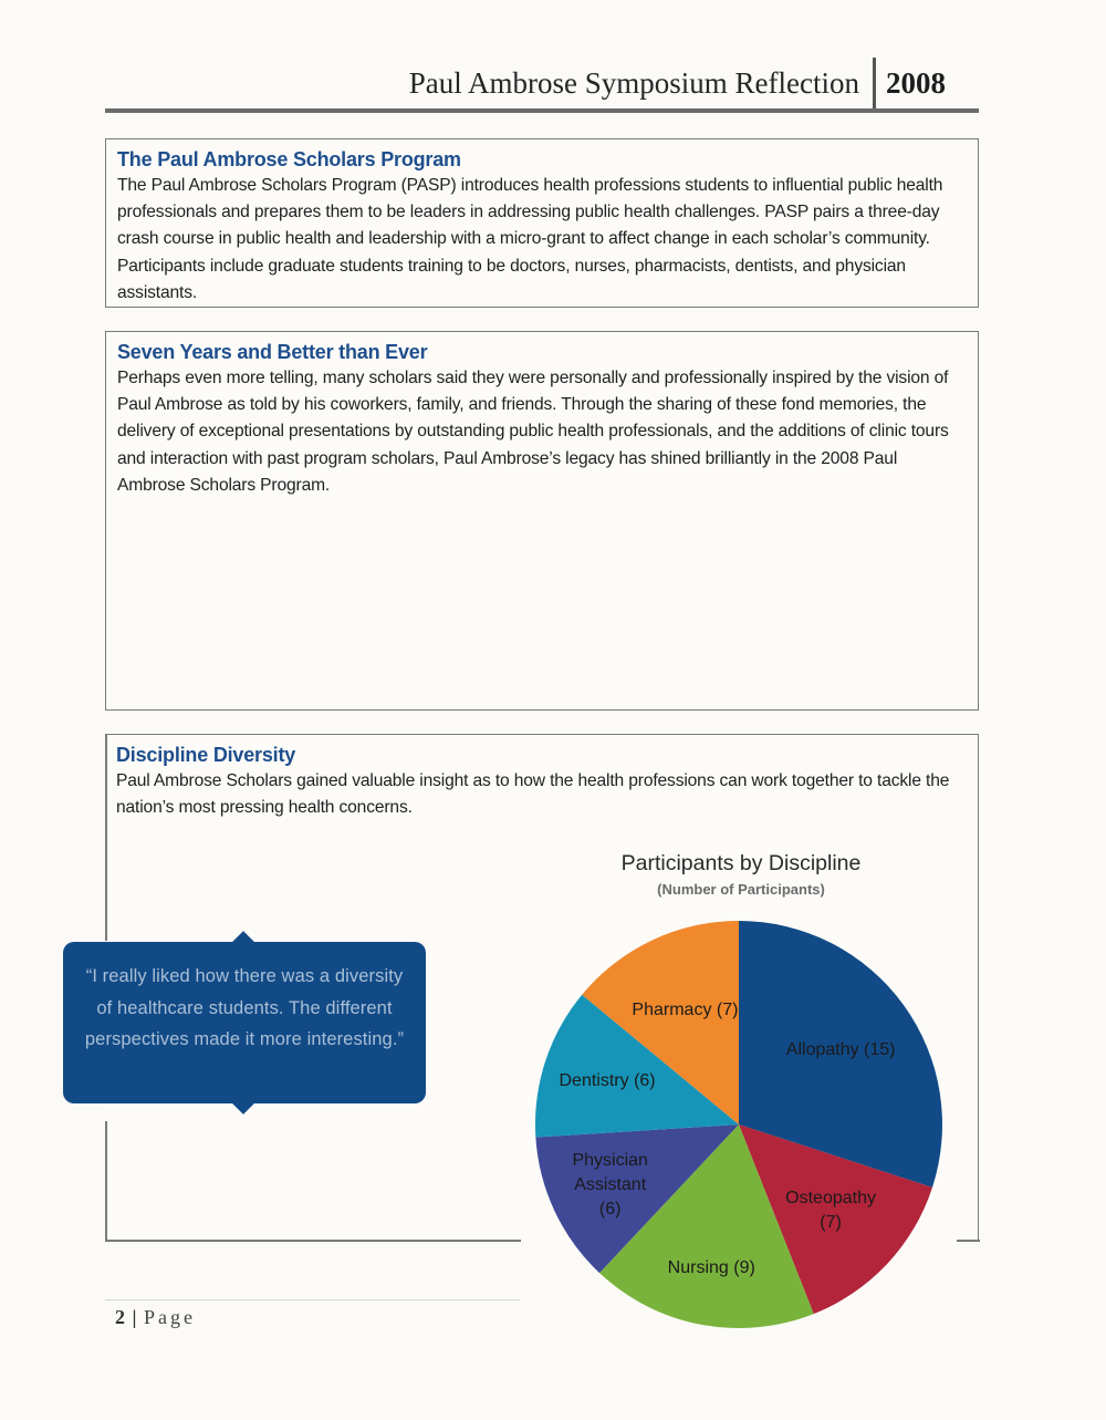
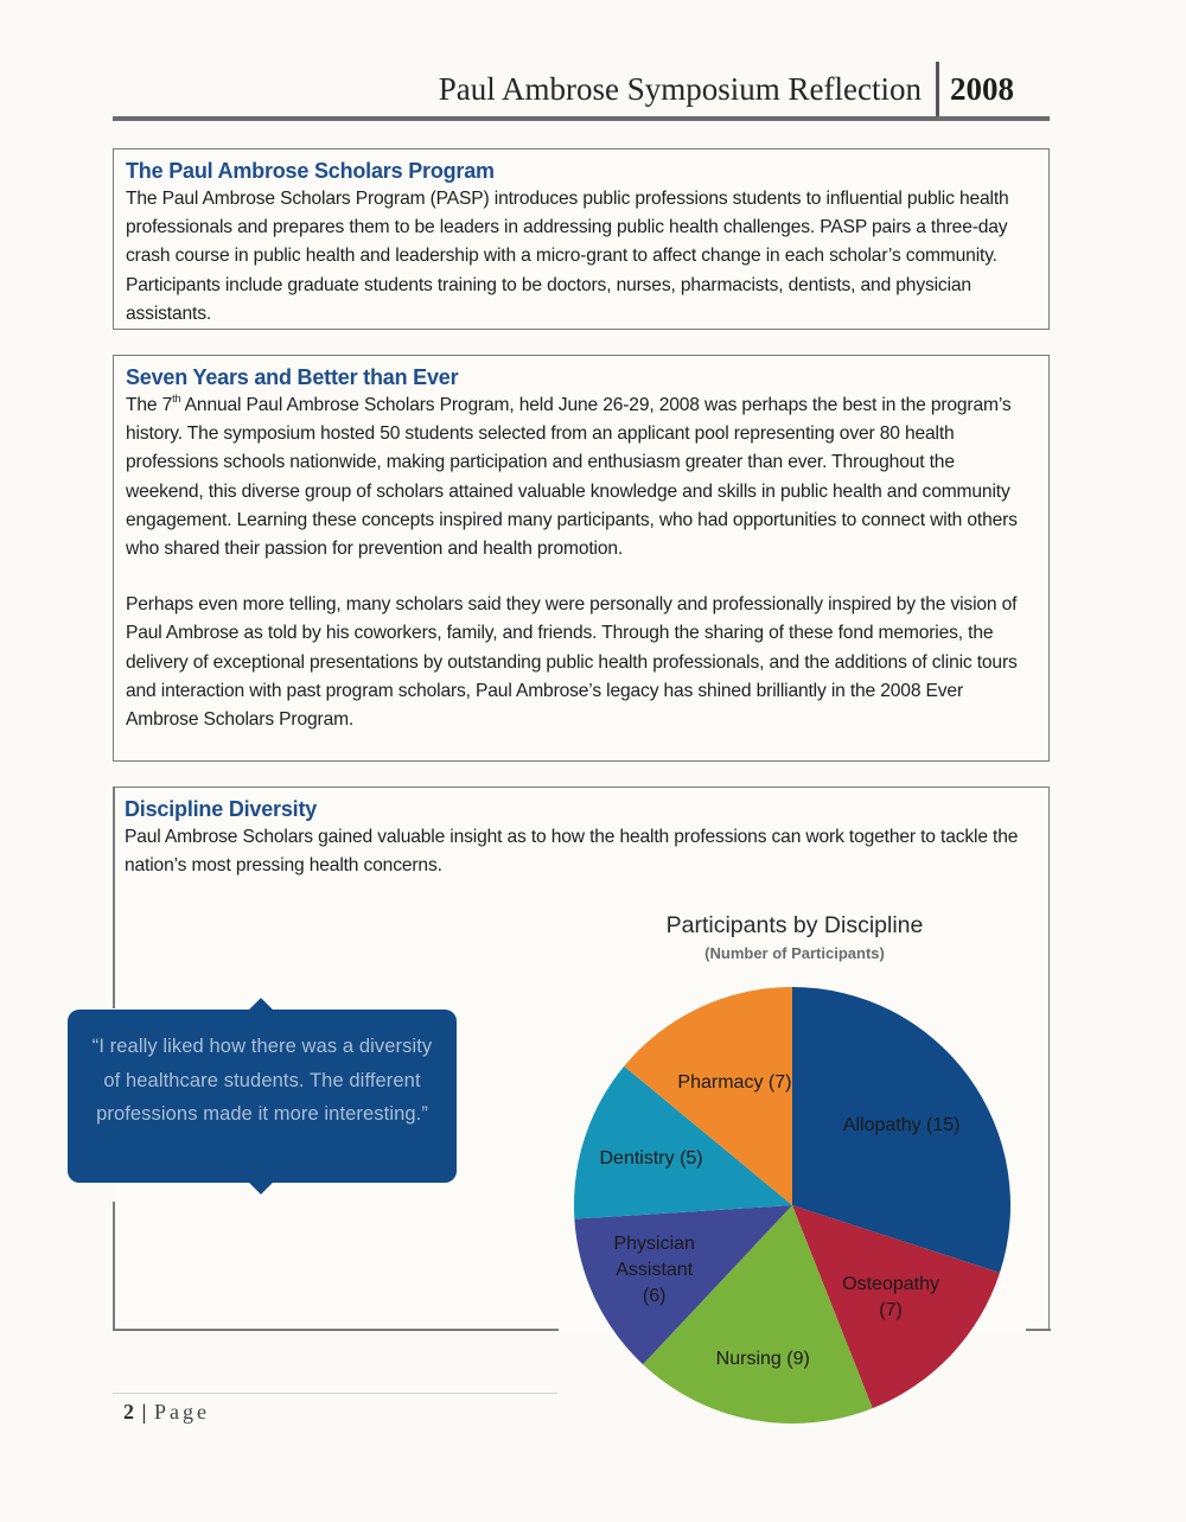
  Paul Ambrose Symposium Reflection
  2008
  The Paul Ambrose Scholars Program
- The Paul Ambrose Scholars Program (PASP) introduces health professions students to influential public health professionals and prepares them to be leaders in addressing public health challenges. PASP pairs a three-day crash course in public health and leadership with a micro-grant to affect change in each scholar’s community. Participants include graduate students training to be doctors, nurses, pharmacists, dentists, and physician assistants.
+ The Paul Ambrose Scholars Program (PASP) introduces public professions students to influential public health professionals and prepares them to be leaders in addressing public health challenges. PASP pairs a three-day crash course in public health and leadership with a micro-grant to affect change in each scholar’s community. Participants include graduate students training to be doctors, nurses, pharmacists, dentists, and physician assistants.
  Seven Years and Better than Ever
+ The 7th Annual Paul Ambrose Scholars Program, held June 26-29, 2008 was perhaps the best in the program’s history. The symposium hosted 50 students selected from an applicant pool representing over 80 health professions schools nationwide, making participation and enthusiasm greater than ever. Throughout the weekend, this diverse group of scholars attained valuable knowledge and skills in public health and community engagement. Learning these concepts inspired many participants, who had opportunities to connect with others who shared their passion for prevention and health promotion.
- Perhaps even more telling, many scholars said they were personally and professionally inspired by the vision of Paul Ambrose as told by his coworkers, family, and friends. Through the sharing of these fond memories, the delivery of exceptional presentations by outstanding public health professionals, and the additions of clinic tours and interaction with past program scholars, Paul Ambrose’s legacy has shined brilliantly in the 2008 Paul Ambrose Scholars Program.
+ Perhaps even more telling, many scholars said they were personally and professionally inspired by the vision of Paul Ambrose as told by his coworkers, family, and friends. Through the sharing of these fond memories, the delivery of exceptional presentations by outstanding public health professionals, and the additions of clinic tours and interaction with past program scholars, Paul Ambrose’s legacy has shined brilliantly in the 2008 Ever Ambrose Scholars Program.
  Discipline Diversity
  Paul Ambrose Scholars gained valuable insight as to how the health professions can work together to tackle the nation’s most pressing health concerns.
- “I really liked how there was a diversity of healthcare students. The different perspectives made it more interesting.”
+ “I really liked how there was a diversity of healthcare students. The different professions made it more interesting.”
  Participants by Discipline
  (Number of Participants)
  Allopathy (15)
  Osteopathy
  (7)
  Nursing (9)
  Physician
  Assistant
  (6)
- Dentistry (6)
+ Dentistry (5)
  Pharmacy (7)
  2 | Page
